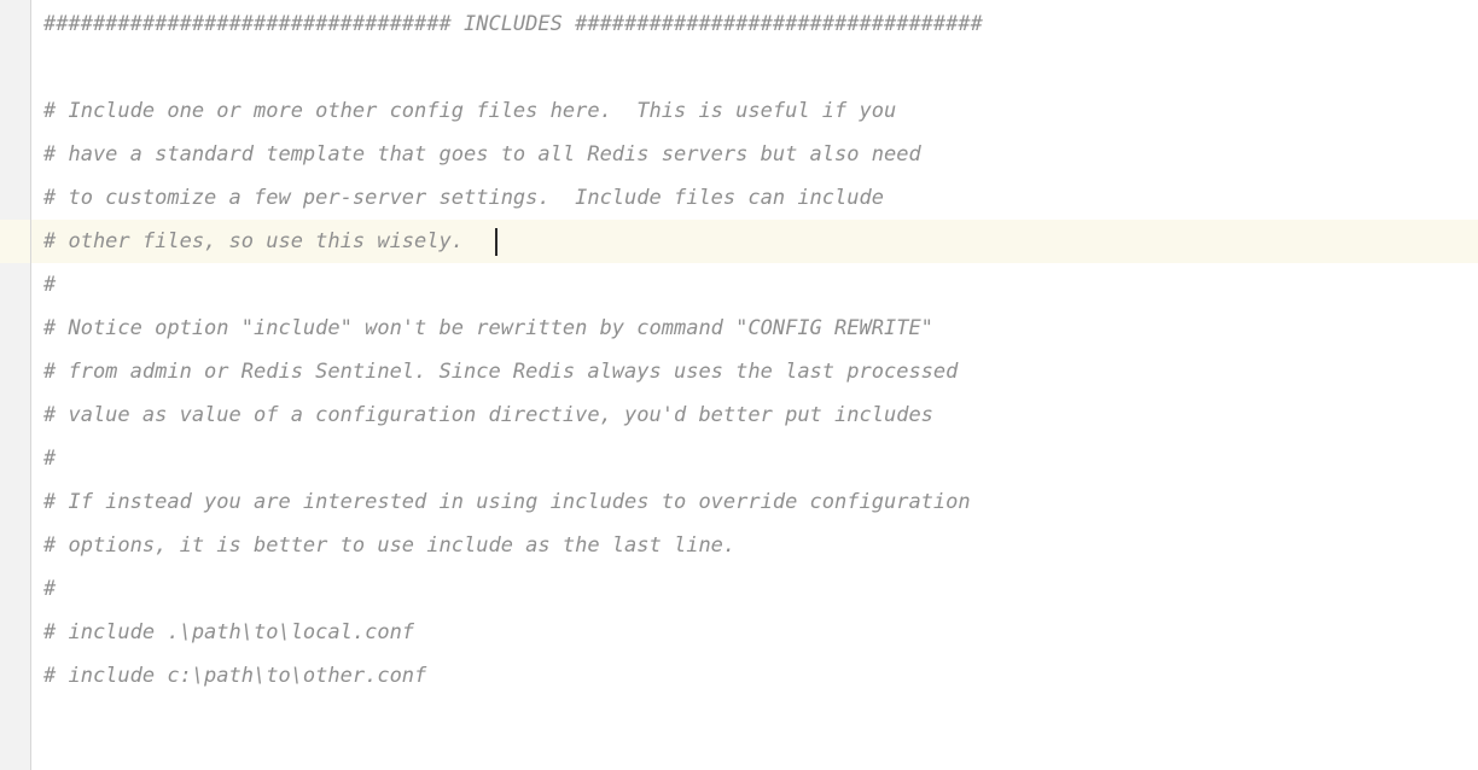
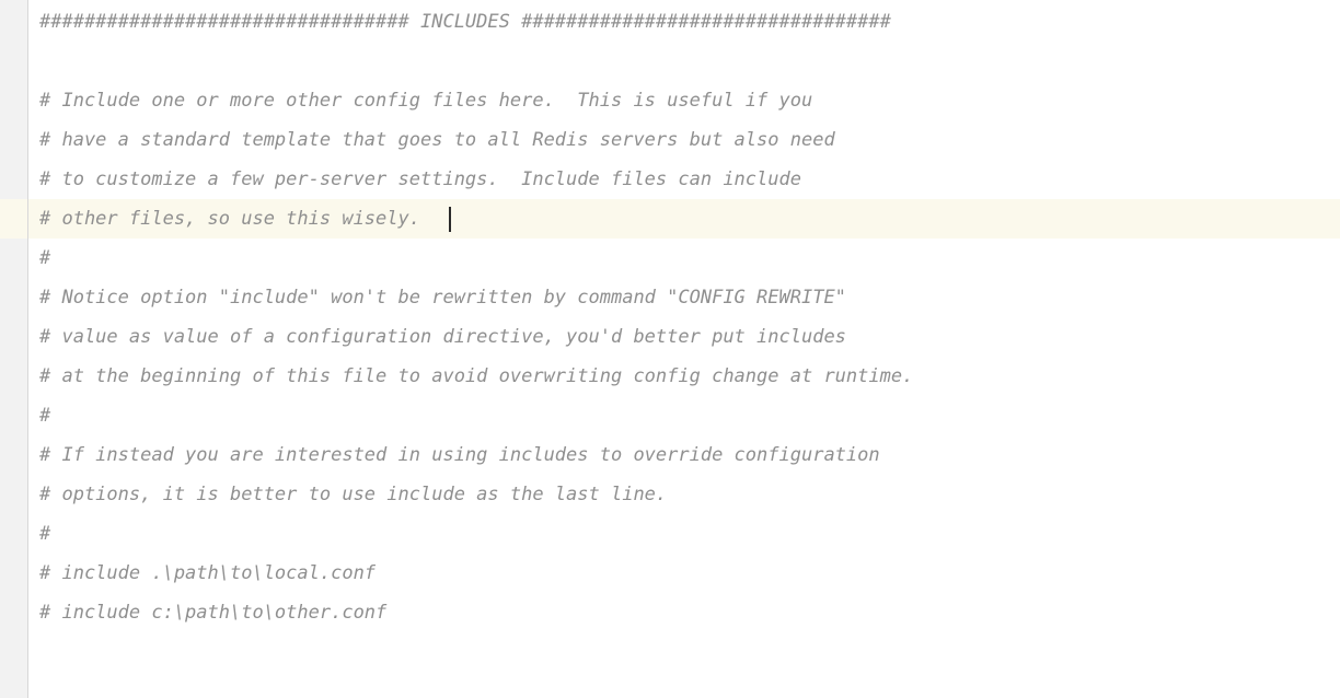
  ################################# INCLUDES #################################
  # Include one or more other config files here. This is useful if you
  # have a standard template that goes to all Redis servers but also need
  # to customize a few per-server settings. Include files can include
  # other files, so use this wisely.
  #
  # Notice option "include" won't be rewritten by command "CONFIG REWRITE"
- # from admin or Redis Sentinel. Since Redis always uses the last processed
  # value as value of a configuration directive, you'd better put includes
+ # at the beginning of this file to avoid overwriting config change at runtime.
  #
  # If instead you are interested in using includes to override configuration
  # options, it is better to use include as the last line.
  #
  # include .\path\to\local.conf
  # include c:\path\to\other.conf
